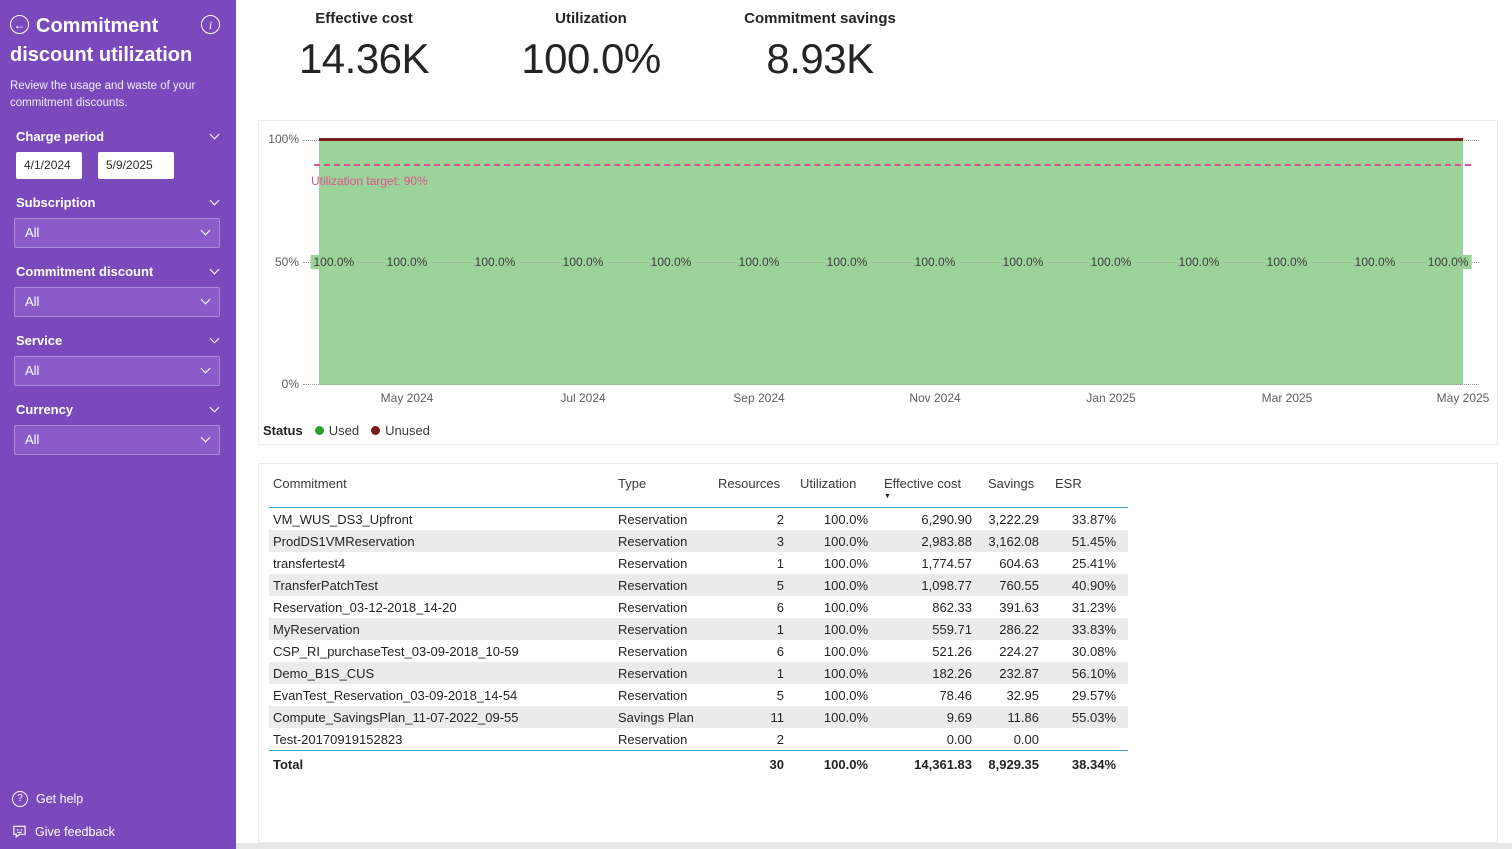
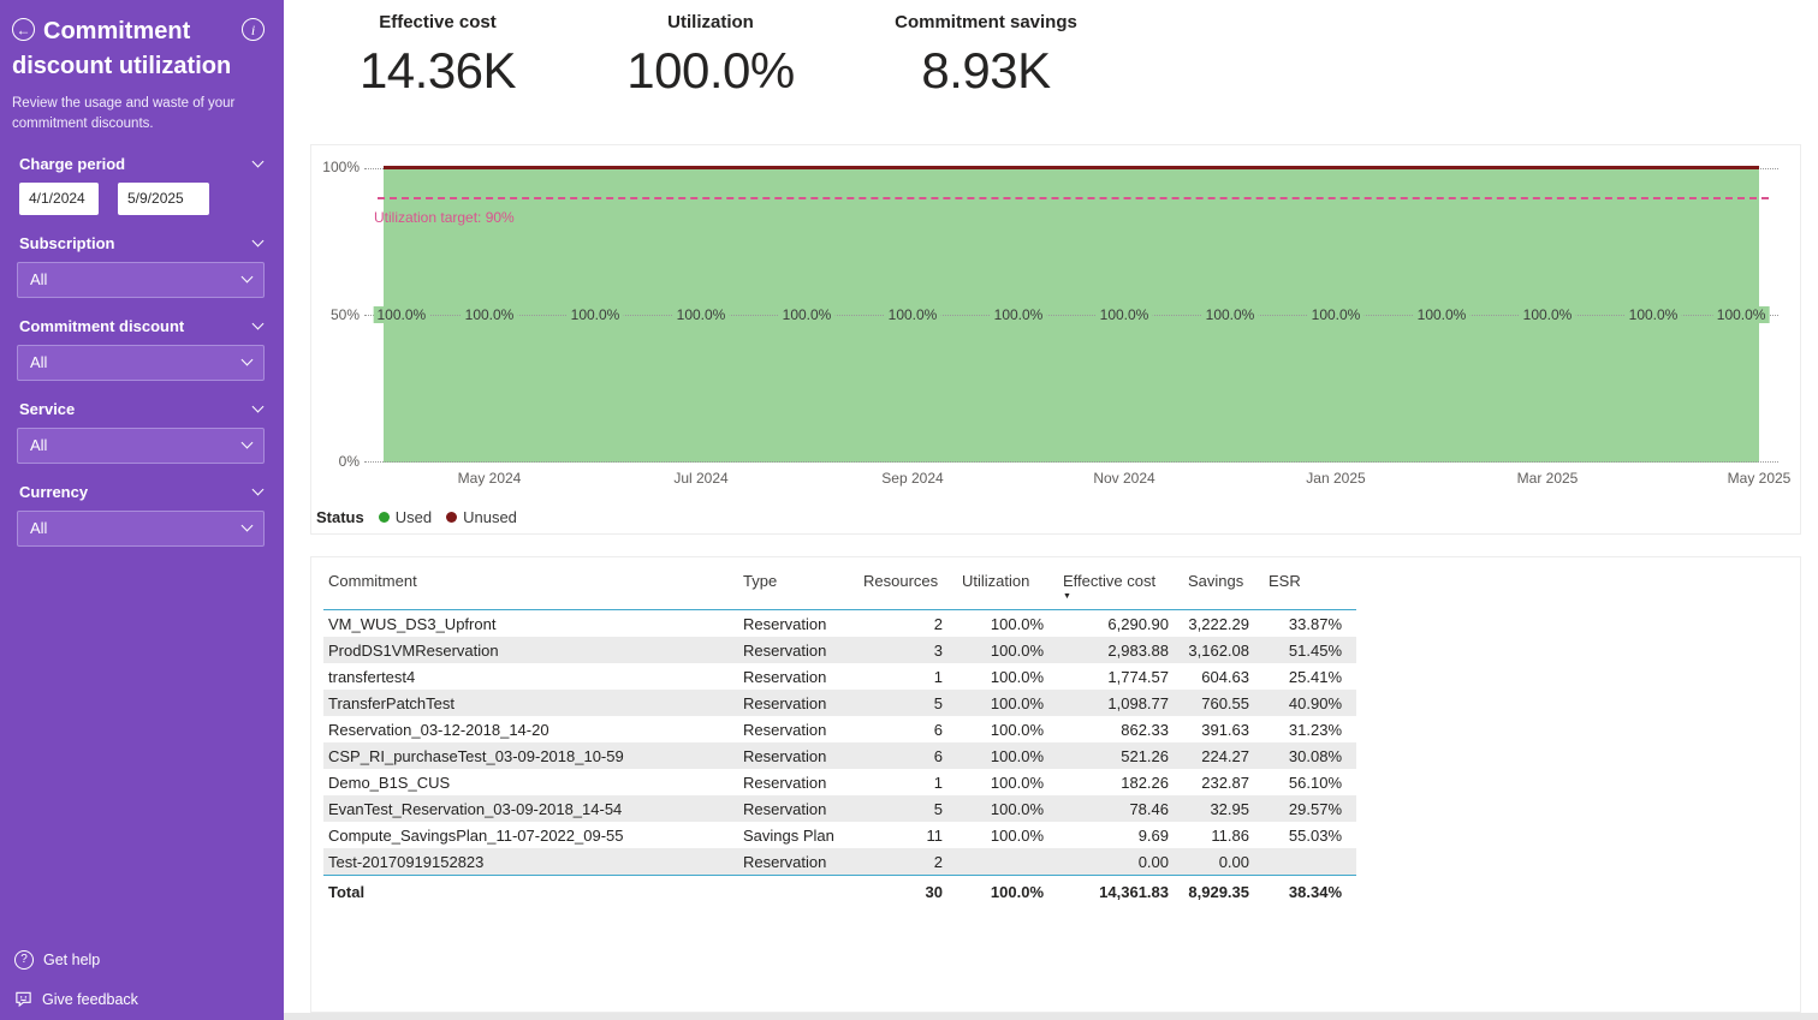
  ←
  i
  Commitment discount utilization
  Review the usage and waste of your commitment discounts.
  Charge period
  4/1/2024
  5/9/2025
  Subscription
  All
  Commitment discount
  All
  Service
  All
  Currency
  All
  ?
  Get help
  Give feedback
  Effective cost
  14.36K
  Utilization
  100.0%
  Commitment savings
  8.93K
  100%
  50%
  0%
  Utilization target: 90%
  100.0%
  100.0%
  100.0%
  100.0%
  100.0%
  100.0%
  100.0%
  100.0%
  100.0%
  100.0%
  100.0%
  100.0%
  100.0%
  100.0%
  May 2024
  Jul 2024
  Sep 2024
  Nov 2024
  Jan 2025
  Mar 2025
  May 2025
  Status
  Used
  Unused
  Commitment	Type	Resources	Utilization	Effective cost	Savings	ESR
  VM_WUS_DS3_Upfront	Reservation	2	100.0%	6,290.90	3,222.29	33.87%
  ProdDS1VMReservation	Reservation	3	100.0%	2,983.88	3,162.08	51.45%
  transfertest4	Reservation	1	100.0%	1,774.57	604.63	25.41%
  TransferPatchTest	Reservation	5	100.0%	1,098.77	760.55	40.90%
  Reservation_03-12-2018_14-20	Reservation	6	100.0%	862.33	391.63	31.23%
- MyReservation	Reservation	1	100.0%	559.71	286.22	33.83%
  CSP_RI_purchaseTest_03-09-2018_10-59	Reservation	6	100.0%	521.26	224.27	30.08%
  Demo_B1S_CUS	Reservation	1	100.0%	182.26	232.87	56.10%
  EvanTest_Reservation_03-09-2018_14-54	Reservation	5	100.0%	78.46	32.95	29.57%
  Compute_SavingsPlan_11-07-2022_09-55	Savings Plan	11	100.0%	9.69	11.86	55.03%
  Test-20170919152823	Reservation	2		0.00	0.00
  Total		30	100.0%	14,361.83	8,929.35	38.34%
